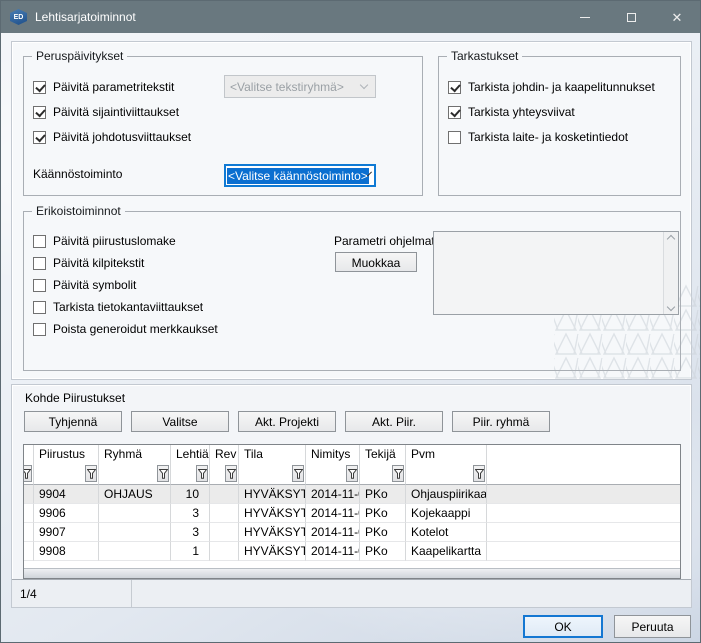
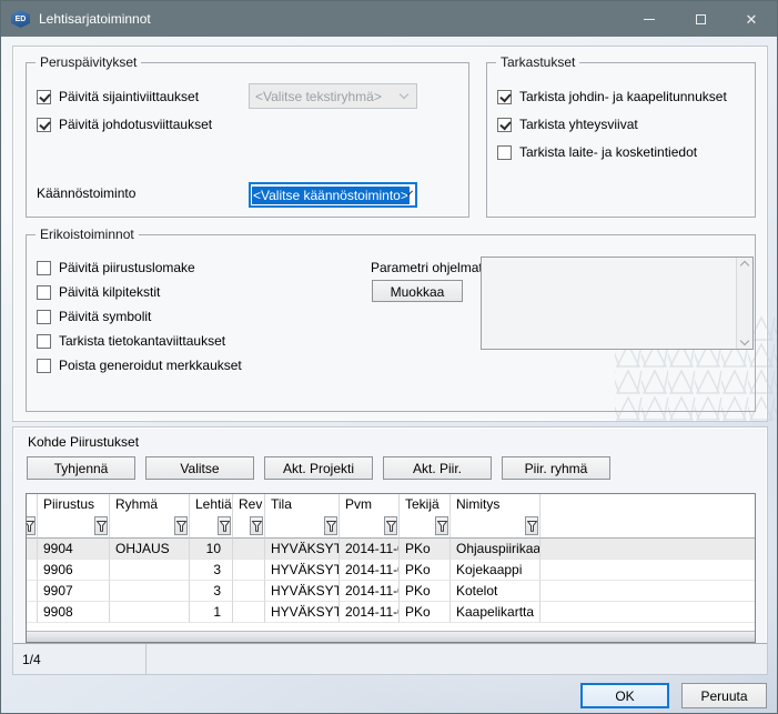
  Lehtisarjatoiminnot
  ✕
  Peruspäivitykset
- Päivitä parametritekstit
  Päivitä sijaintiviittaukset
  Päivitä johdotusviittaukset
  <Valitse tekstiryhmä>
  Käännöstoiminto
  <Valitse käännöstoiminto>
  Tarkastukset
  Tarkista johdin- ja kaapelitunnukset
  Tarkista yhteysviivat
  Tarkista laite- ja kosketintiedot
  Erikoistoiminnot
  Päivitä piirustuslomake
  Päivitä kilpitekstit
  Päivitä symbolit
  Tarkista tietokantaviittaukset
  Poista generoidut merkkaukset
  Parametri ohjelma
  Muokkaa
  1/4
  Kohde Piirustukset
  Tyhjennä
  Valitse
  Akt. Projekti
  Akt. Piir.
  Piir. ryhmä
  Piirustus
  Ryhmä
  Lehtiä
  Rev
  Tila
- Nimitys
+ Pvm
  Tekijä
- Pvm
+ Nimitys
  9904
  OHJAUS
  10
  HYVÄKSYT
  2014-11-
  PKo
  Ohjauspiirikaa
  9906
  3
  HYVÄKSYT
  2014-11-
  PKo
  Kojekaappi
  9907
  3
  HYVÄKSYT
  2014-11-
  PKo
  Kotelot
  9908
  1
  HYVÄKSYT
  2014-11-
  PKo
  Kaapelikartta
  OK
  Peruuta
